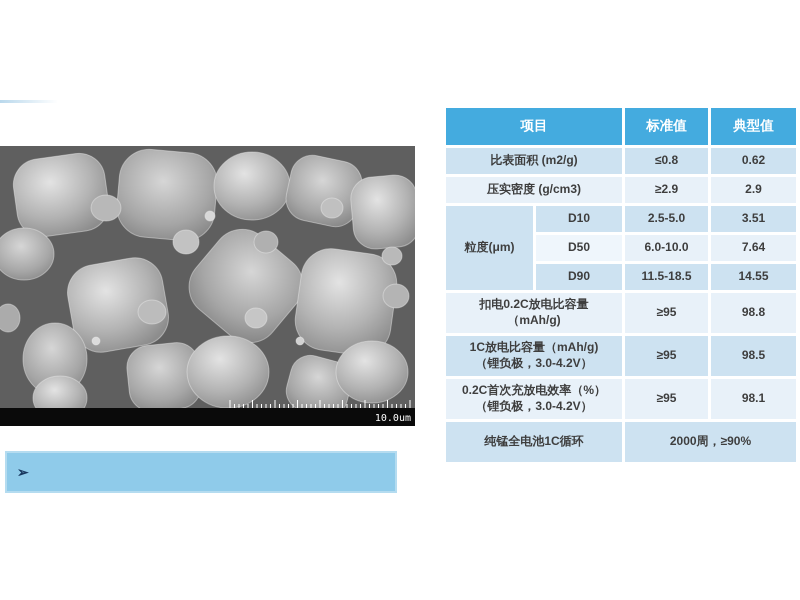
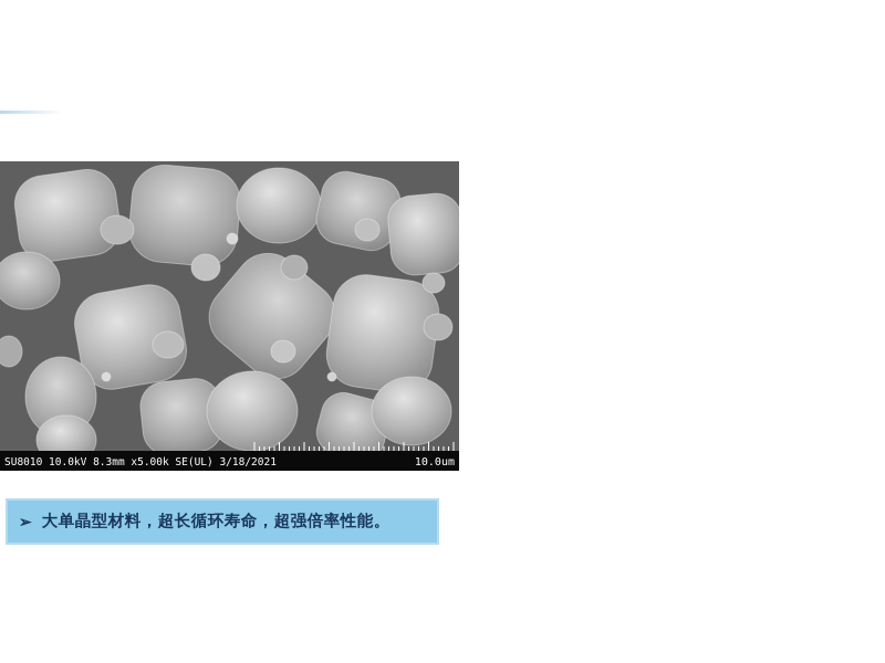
+ SU8010 10.0kV 8.3mm x5.00k SE(UL) 3/18/2021
  10.0um
- 项目	标准值	典型值
- 比表面积 (m2/g)	≤0.8	0.62
- 压实密度 (g/cm3)	≥2.9	2.9
- 粒度(μm)	D10	2.5-5.0	3.51
- D50	6.0-10.0	7.64
- D90	11.5-18.5	14.55
- 扣电0.2C放电比容量 （mAh/g)	≥95	98.8
- 1C放电比容量（mAh/g) （锂负极，3.0-4.2V）	≥95	98.5
- 0.2C首次充放电效率（%） （锂负极，3.0-4.2V）	≥95	98.1
- 纯锰全电池1C循环	2000周，≥90%
  ➢
+ 大单晶型材料，超长循环寿命，超强倍率性能。
